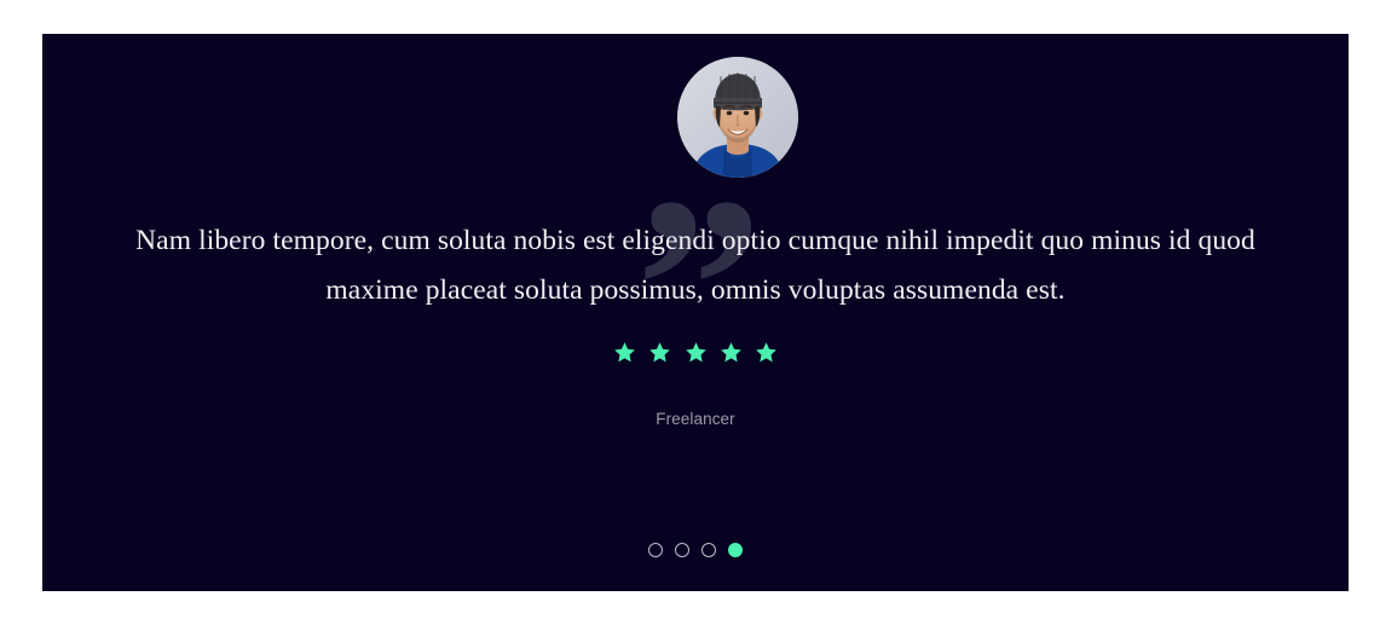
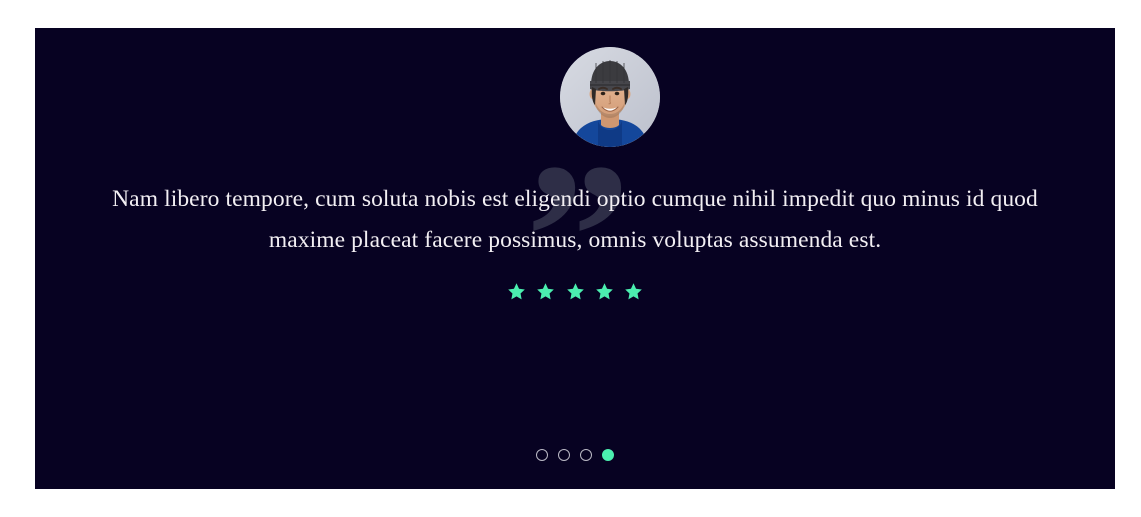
  ”
- Nam libero tempore, cum soluta nobis est eligendi optio cumque nihil impedit quo minus id quod maxime placeat soluta possimus, omnis voluptas assumenda est.
+ Nam libero tempore, cum soluta nobis est eligendi optio cumque nihil impedit quo minus id quod maxime placeat facere possimus, omnis voluptas assumenda est.
- Freelancer
